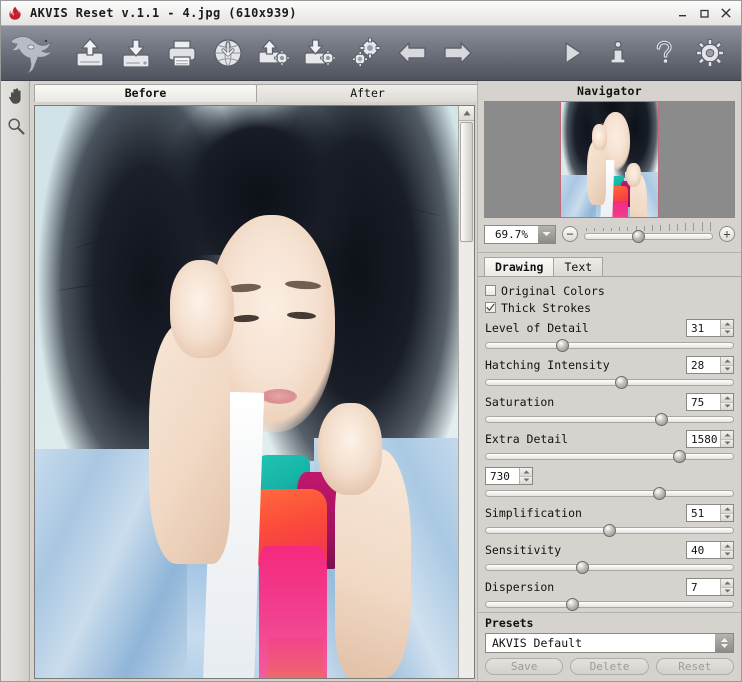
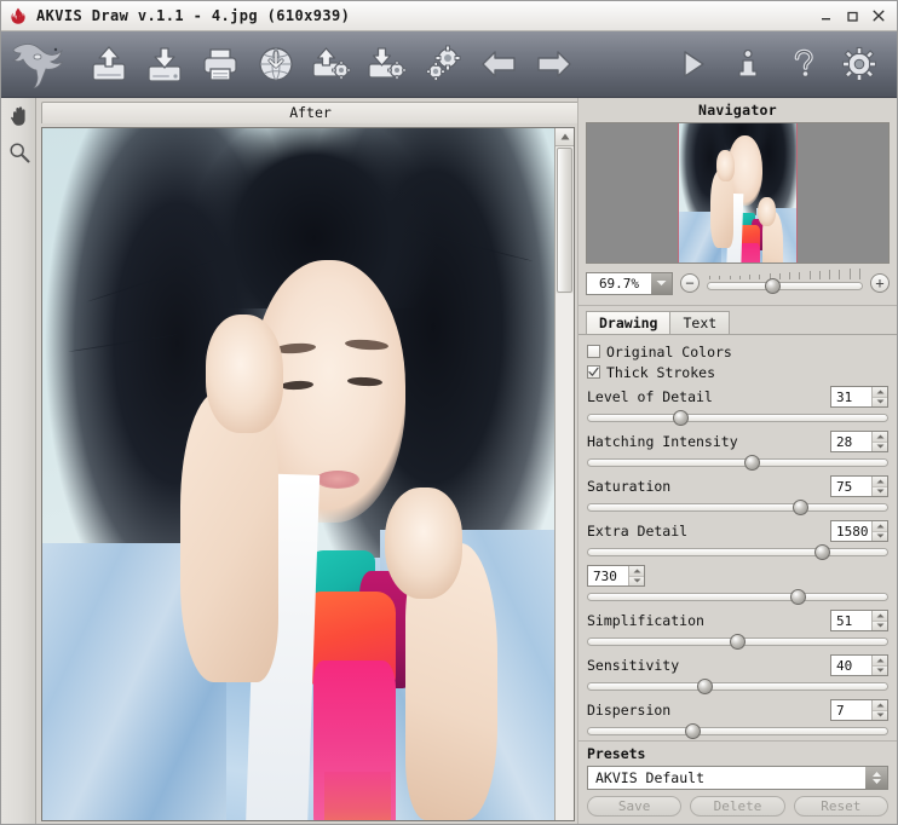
- AKVIS Reset v.1.1 - 4.jpg (610x939)
+ AKVIS Draw v.1.1 - 4.jpg (610x939)
- Before
  After
  Navigator
  69.7%
  −
  +
  Drawing
  Text
  Original Colors
  Thick Strokes
  Level of Detail
  31
  Hatching Intensity
  28
  Saturation
  75
  Extra Detail
  1580
  730
  Simplification
  51
  Sensitivity
  40
  Dispersion
  7
  Presets
  AKVIS Default
  Save
  Delete
  Reset
